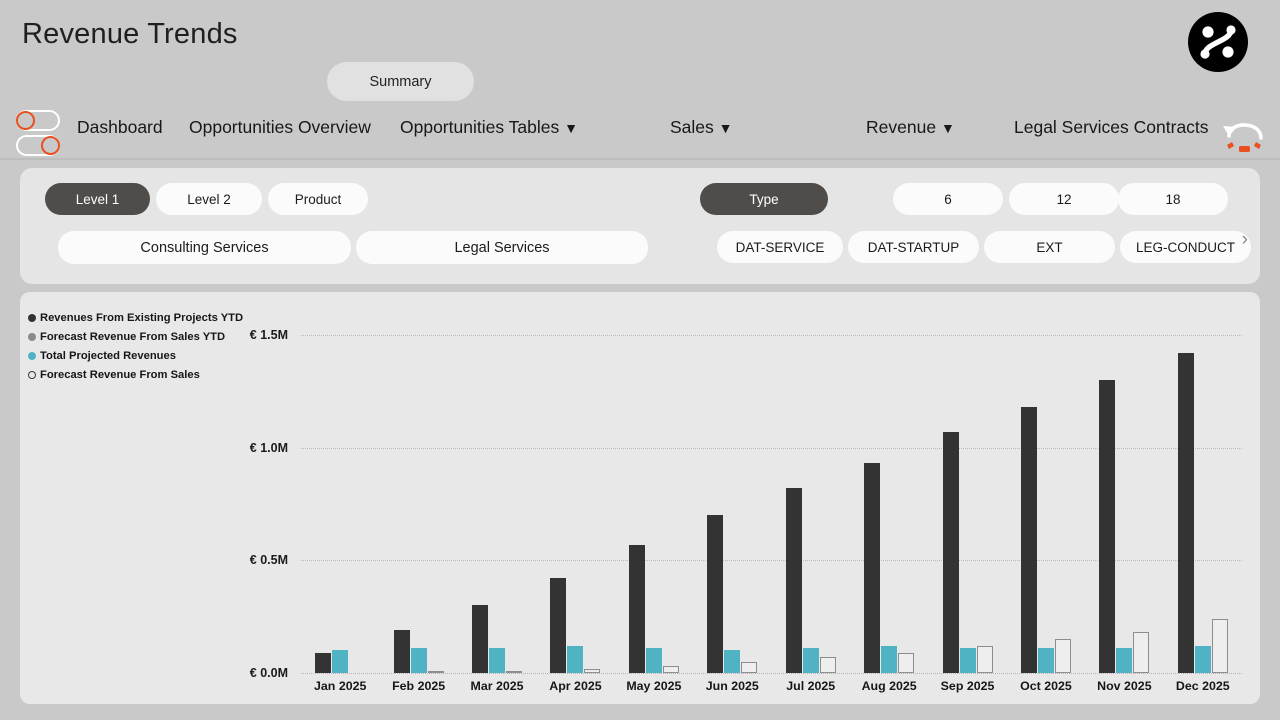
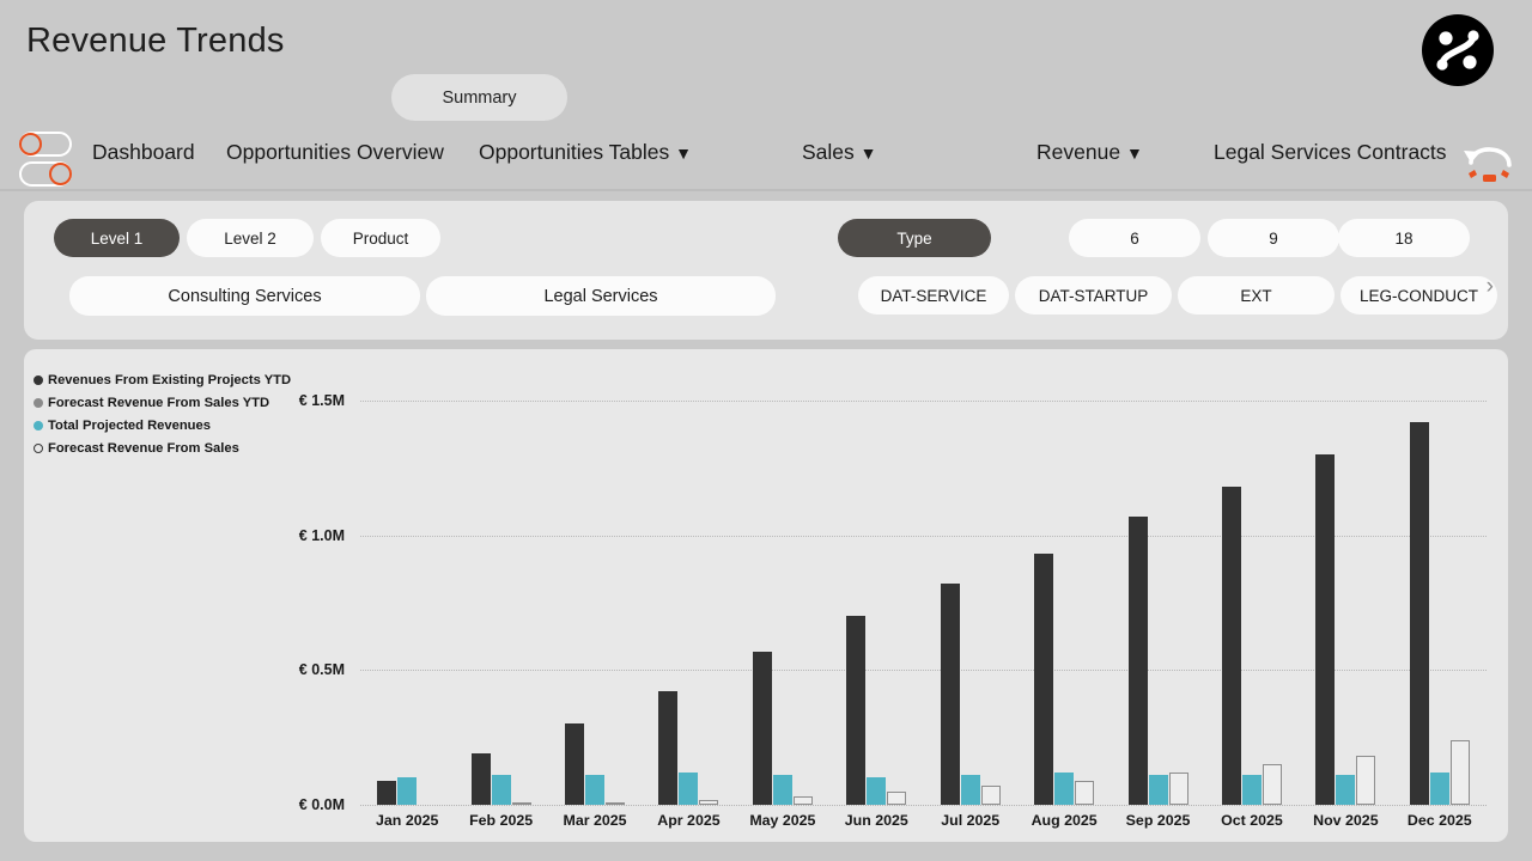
  Revenue Trends
  Summary
  Dashboard
  Opportunities Overview
  Opportunities Tables ▼
  Sales ▼
  Revenue ▼
  Legal Services Contracts
  Level 1
  Level 2
  Product
  Consulting Services
  Legal Services
  Type
  6
- 12
+ 9
  18
  DAT-SERVICE
  DAT-STARTUP
  EXT
  LEG-CONDUCT
  ›
  Revenues From Existing Projects YTD
  Forecast Revenue From Sales YTD
  Total Projected Revenues
  Forecast Revenue From Sales
  € 0.0M
  € 0.5M
  € 1.0M
  € 1.5M
  Jan 2025
  Feb 2025
  Mar 2025
  Apr 2025
  May 2025
  Jun 2025
  Jul 2025
  Aug 2025
  Sep 2025
  Oct 2025
  Nov 2025
  Dec 2025
